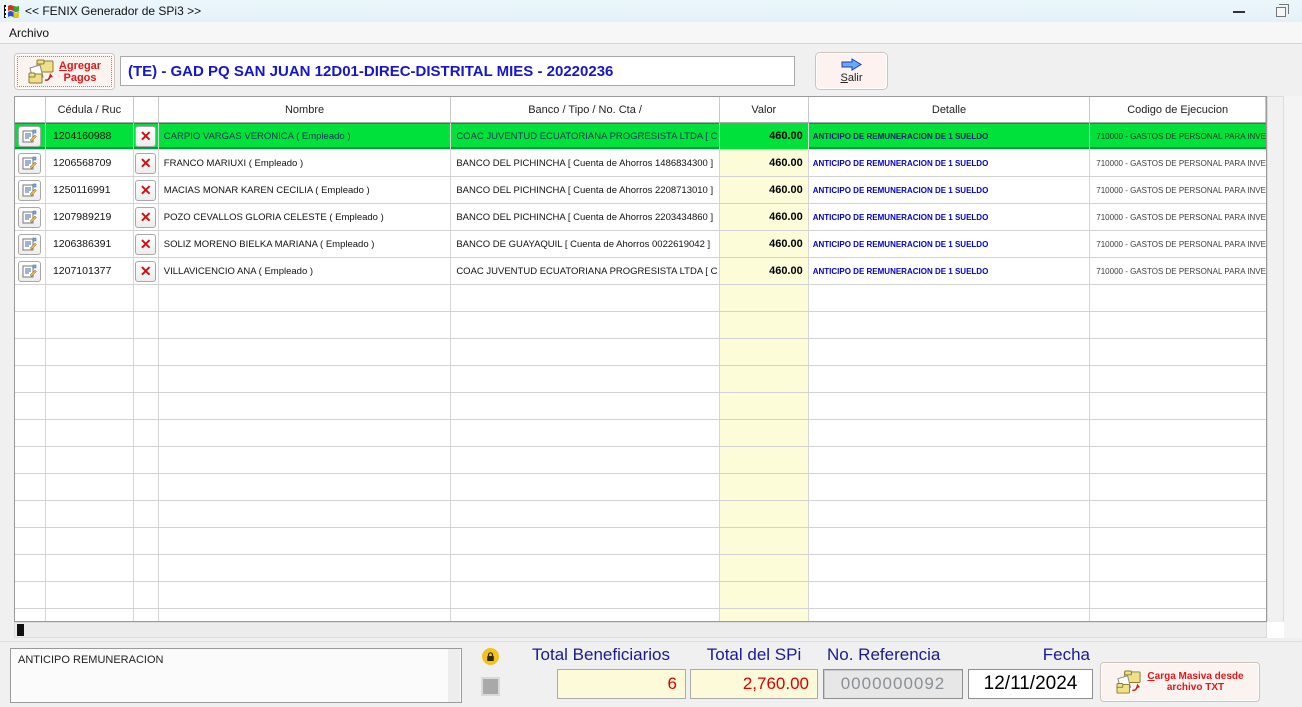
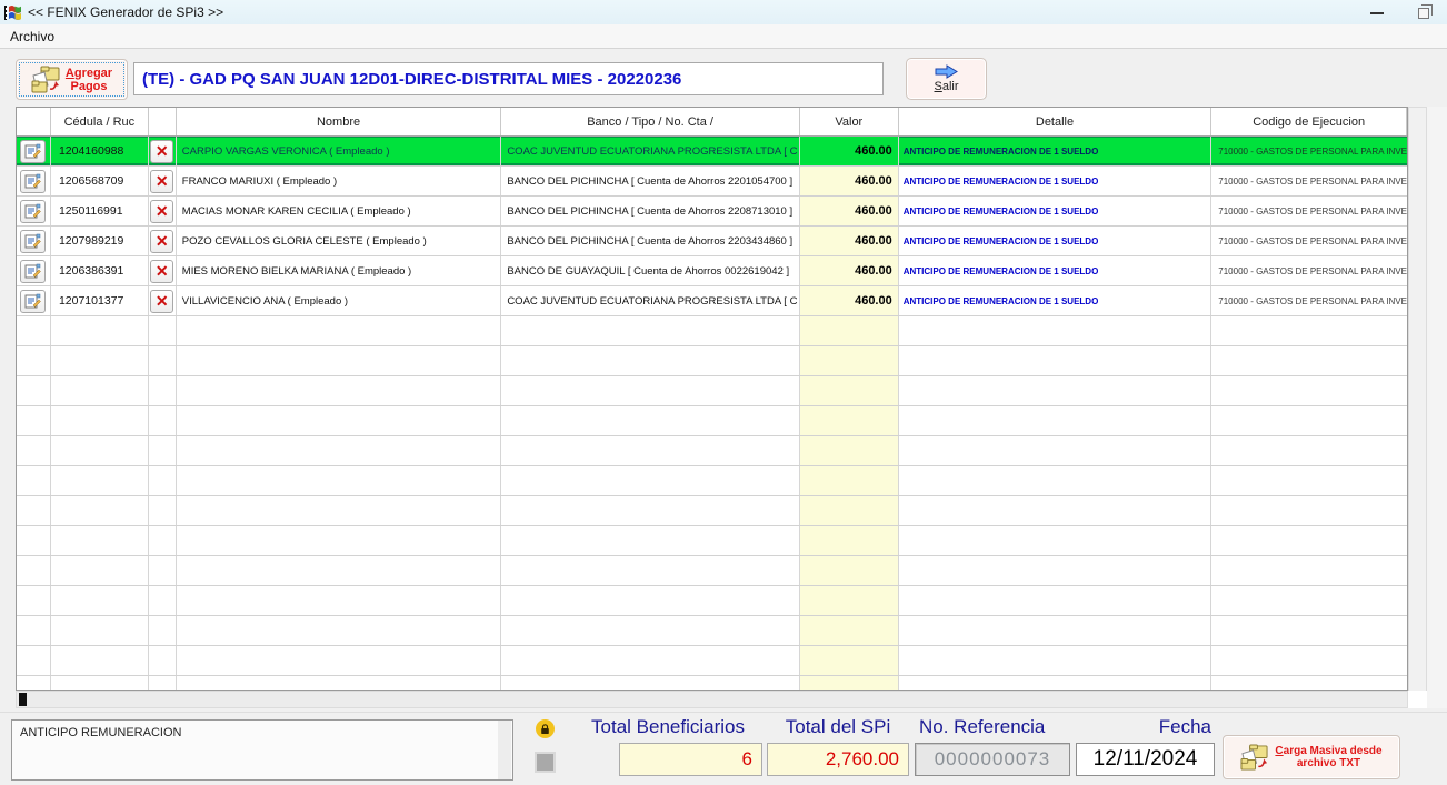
  << FENIX Generador de SPi3 >>
  Archivo
  Agregar
  Pagos
  (TE) - GAD PQ SAN JUAN 12D01-DIREC-DISTRITAL MIES - 20220236
  Salir
  Cédula / Ruc
  Nombre
  Banco / Tipo / No. Cta /
  Valor
  Detalle
  Codigo de Ejecucion
  1204160988
  ✕
  CARPIO VARGAS VERONICA ( Empleado )
  COAC JUVENTUD ECUATORIANA PROGRESISTA LTDA [ C
  460.00
  ANTICIPO DE REMUNERACION DE 1 SUELDO
  710000 - GASTOS DE PERSONAL PARA INVE
  1206568709
  ✕
  FRANCO MARIUXI ( Empleado )
- BANCO DEL PICHINCHA [ Cuenta de Ahorros 1486834300 ]
+ BANCO DEL PICHINCHA [ Cuenta de Ahorros 2201054700 ]
  460.00
  ANTICIPO DE REMUNERACION DE 1 SUELDO
  710000 - GASTOS DE PERSONAL PARA INVE
  1250116991
  ✕
  MACIAS MONAR KAREN CECILIA ( Empleado )
  BANCO DEL PICHINCHA [ Cuenta de Ahorros 2208713010 ]
  460.00
  ANTICIPO DE REMUNERACION DE 1 SUELDO
  710000 - GASTOS DE PERSONAL PARA INVE
  1207989219
  ✕
  POZO CEVALLOS GLORIA CELESTE ( Empleado )
  BANCO DEL PICHINCHA [ Cuenta de Ahorros 2203434860 ]
  460.00
  ANTICIPO DE REMUNERACION DE 1 SUELDO
  710000 - GASTOS DE PERSONAL PARA INVE
  1206386391
  ✕
- SOLIZ MORENO BIELKA MARIANA ( Empleado )
+ MIES MORENO BIELKA MARIANA ( Empleado )
  BANCO DE GUAYAQUIL [ Cuenta de Ahorros 0022619042 ]
  460.00
  ANTICIPO DE REMUNERACION DE 1 SUELDO
  710000 - GASTOS DE PERSONAL PARA INVE
  1207101377
  ✕
  VILLAVICENCIO ANA ( Empleado )
  COAC JUVENTUD ECUATORIANA PROGRESISTA LTDA [ C
  460.00
  ANTICIPO DE REMUNERACION DE 1 SUELDO
  710000 - GASTOS DE PERSONAL PARA INVE
  ANTICIPO REMUNERACION
  Total Beneficiarios
  Total del SPi
  No. Referencia
  Fecha
  6
  2,760.00
- 0000000092
+ 0000000073
  12/11/2024
  Carga Masiva desde
  archivo TXT
